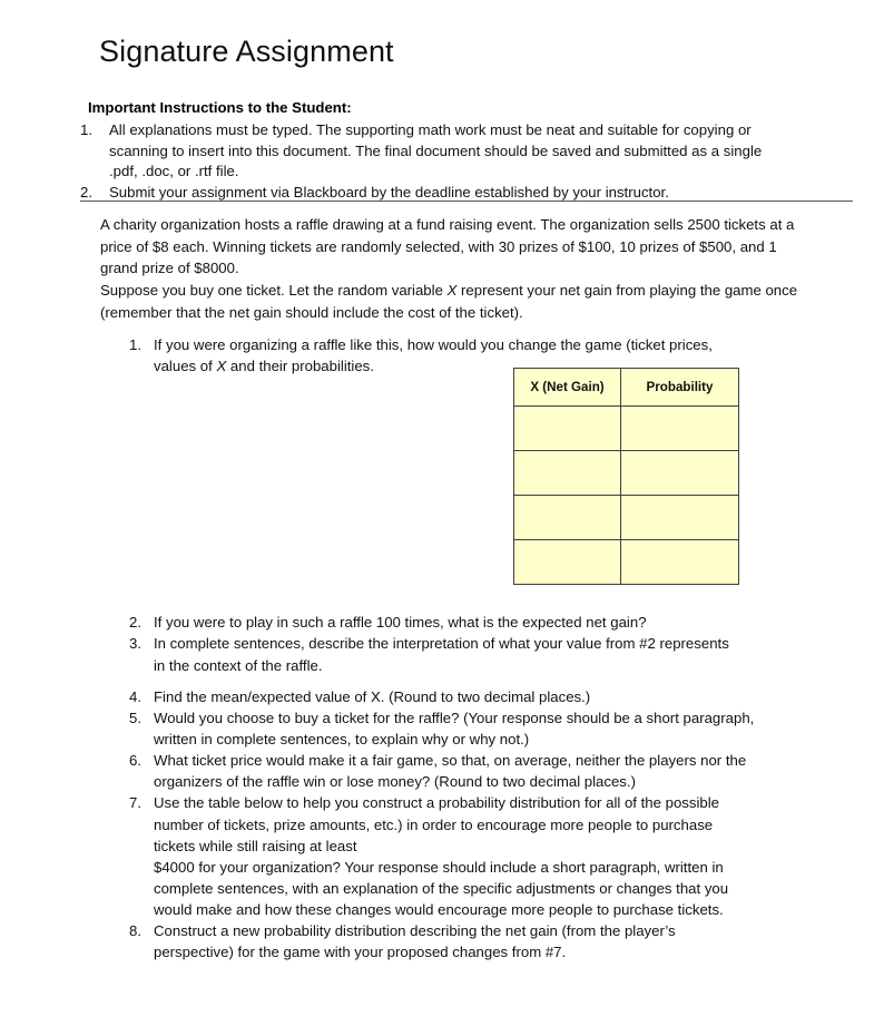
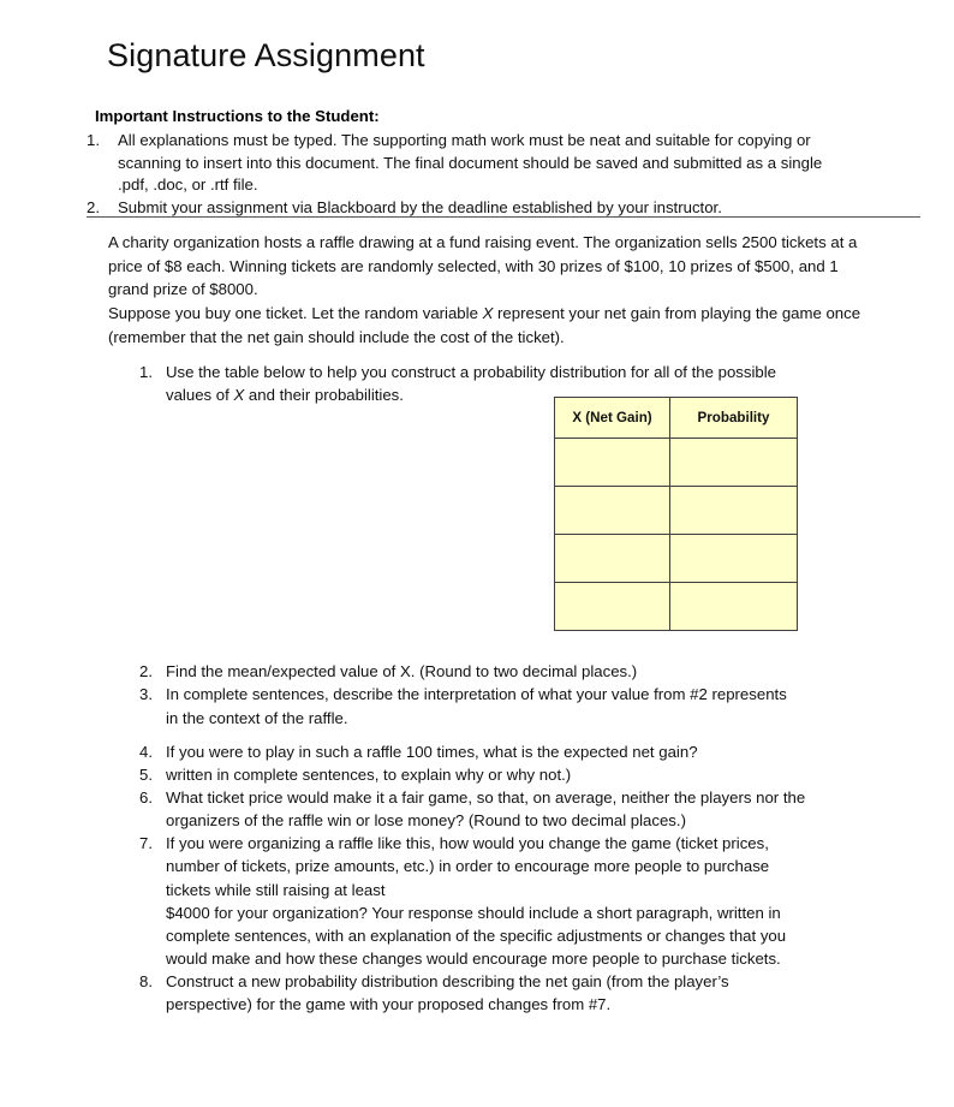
  Signature Assignment
  Important Instructions to the Student:
  1.
  All explanations must be typed. The supporting math work must be neat and suitable for copying or scanning to insert into this document. The final document should be saved and submitted as a single .pdf, .doc, or .rtf file.
  2.
  Submit your assignment via Blackboard by the deadline established by your instructor.
  A charity organization hosts a raffle drawing at a fund raising event. The organization sells 2500 tickets at a price of $8 each. Winning tickets are randomly selected, with 30 prizes of $100, 10 prizes of $500, and 1 grand prize of $8000.
  Suppose you buy one ticket. Let the random variable X represent your net gain from playing the game once (remember that the net gain should include the cost of the ticket).
  1.
- If you were organizing a raffle like this, how would you change the game (ticket prices,
+ Use the table below to help you construct a probability distribution for all of the possible
  values of X and their probabilities.
  2.
- If you were to play in such a raffle 100 times, what is the expected net gain?
+ Find the mean/expected value of X. (Round to two decimal places.)
  3.
  In complete sentences, describe the interpretation of what your value from #2 represents
  in the context of the raffle.
  4.
- Find the mean/expected value of X. (Round to two decimal places.)
+ If you were to play in such a raffle 100 times, what is the expected net gain?
  5.
- Would you choose to buy a ticket for the raffle? (Your response should be a short paragraph,
  written in complete sentences, to explain why or why not.)
  6.
  What ticket price would make it a fair game, so that, on average, neither the players nor the
  organizers of the raffle win or lose money? (Round to two decimal places.)
  7.
- Use the table below to help you construct a probability distribution for all of the possible
+ If you were organizing a raffle like this, how would you change the game (ticket prices,
  number of tickets, prize amounts, etc.) in order to encourage more people to purchase
  tickets while still raising at least
  $4000 for your organization? Your response should include a short paragraph, written in
  complete sentences, with an explanation of the specific adjustments or changes that you
  would make and how these changes would encourage more people to purchase tickets.
  8.
  Construct a new probability distribution describing the net gain (from the player’s
  perspective) for the game with your proposed changes from #7.
  X (Net Gain)	Probability
